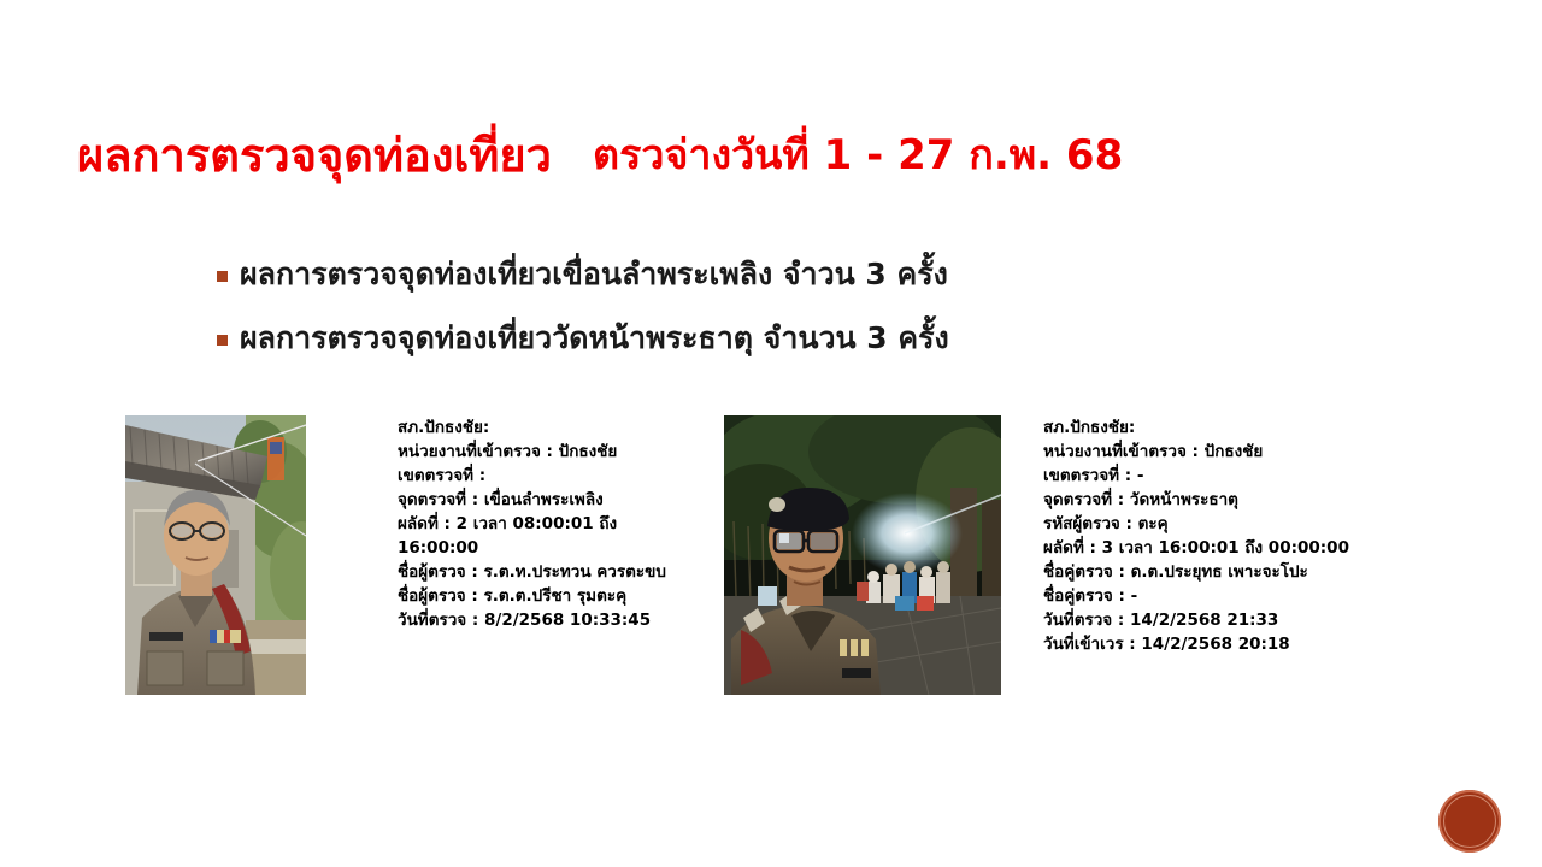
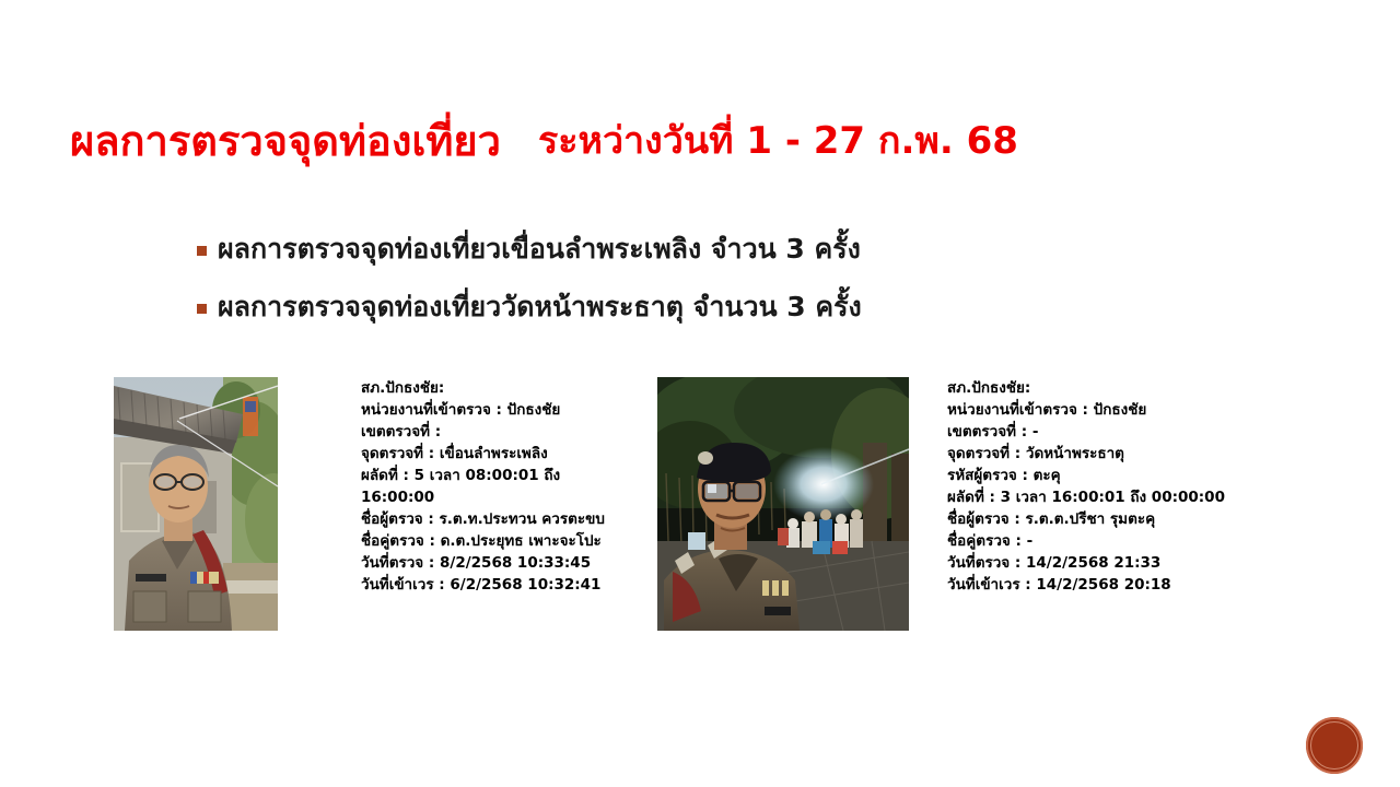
  ผลการตรวจจุดท่องเที่ยว
- ตรวจ่างวันที่ 1 - 27 ก.พ. 68
+ ระหว่างวันที่ 1 - 27 ก.พ. 68
  ผลการตรวจจุดท่องเที่ยวเขื่อนลำพระเพลิง จำวน 3 ครั้ง
  ผลการตรวจจุดท่องเที่ยววัดหน้าพระธาตุ จำนวน 3 ครั้ง
  สภ.ปักธงชัย:
  หน่วยงานที่เข้าตรวจ : ปักธงชัย
  เขตตรวจที่ :
  จุดตรวจที่ : เขื่อนลำพระเพลิง
- ผลัดที่ : 2 เวลา 08:00:01 ถึง 16:00:00
+ ผลัดที่ : 5 เวลา 08:00:01 ถึง 16:00:00
  ชื่อผู้ตรวจ : ร.ต.ท.ประทวน ควรตะขบ
- ชื่อผู้ตรวจ : ร.ต.ต.ปรีชา รุมตะคุ
+ ชื่อคู่ตรวจ : ด.ต.ประยุทธ เพาะจะโปะ
  วันที่ตรวจ : 8/2/2568 10:33:45
+ วันที่เข้าเวร : 6/2/2568 10:32:41
  สภ.ปักธงชัย:
  หน่วยงานที่เข้าตรวจ : ปักธงชัย
  เขตตรวจที่ : -
  จุดตรวจที่ : วัดหน้าพระธาตุ
  รหัสผู้ตรวจ : ตะคุ
  ผลัดที่ : 3 เวลา 16:00:01 ถึง 00:00:00
- ชื่อคู่ตรวจ : ด.ต.ประยุทธ เพาะจะโปะ
+ ชื่อผู้ตรวจ : ร.ต.ต.ปรีชา รุมตะคุ
  ชื่อคู่ตรวจ : -
  วันที่ตรวจ : 14/2/2568 21:33
  วันที่เข้าเวร : 14/2/2568 20:18
